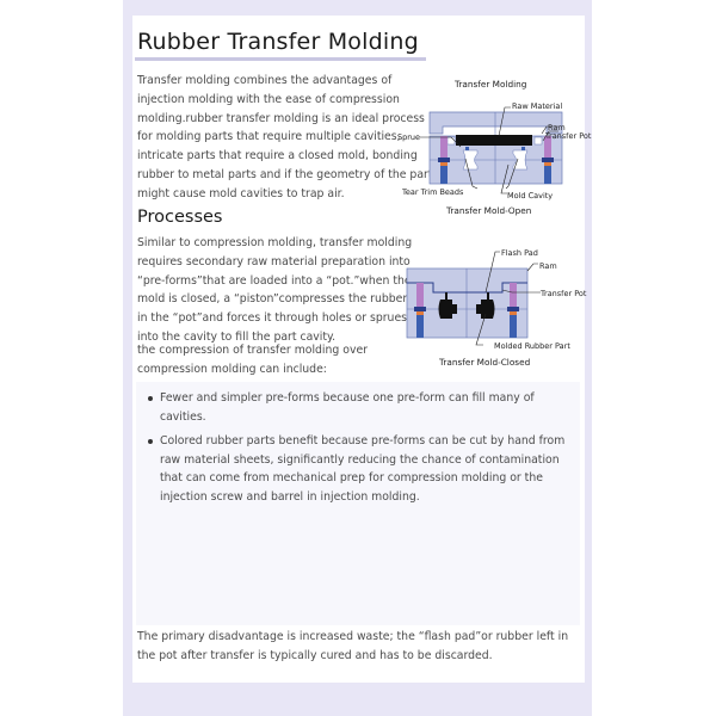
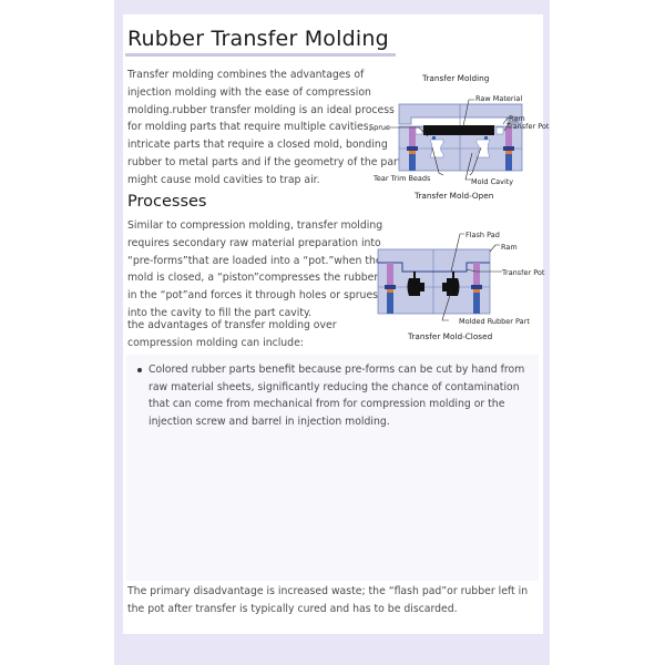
  Rubber Transfer Molding
  Transfer molding combines the advantages of injection molding with the ease of compression molding.rubber transfer molding is an ideal process for molding parts that require multiple cavities, intricate parts that require a closed mold, bonding rubber to metal parts and if the geometry of the par might cause mold cavities to trap air.
  Transfer Molding
  Raw Material
  Ram
  Transfer Pot
  Sprue
  Tear Trim Beads
  Mold Cavity
  Transfer Mold-Open
  Processes
  Similar to compression molding, transfer molding requires secondary raw material preparation into “pre-forms”that are loaded into a “pot.”when th mold is closed, a “piston”compresses the rubber in the “pot”and forces it through holes or sprues into the cavity to fill the part cavity.
  Flash Pad
  Ram
  Transfer Pot
  Molded Rubber Part
  Transfer Mold-Closed
- the compression of transfer molding over compression molding can include:
+ the advantages of transfer molding over compression molding can include:
- Fewer and simpler pre-forms because one pre-form can fill many of cavities.
- Colored rubber parts benefit because pre-forms can be cut by hand from raw material sheets, significantly reducing the chance of contamination that can come from mechanical prep for compression molding or the injection screw and barrel in injection molding.
+ Colored rubber parts benefit because pre-forms can be cut by hand from raw material sheets, significantly reducing the chance of contamination that can come from mechanical from for compression molding or the injection screw and barrel in injection molding.
  The primary disadvantage is increased waste; the “flash pad”or rubber left in the pot after transfer is typically cured and has to be discarded.
